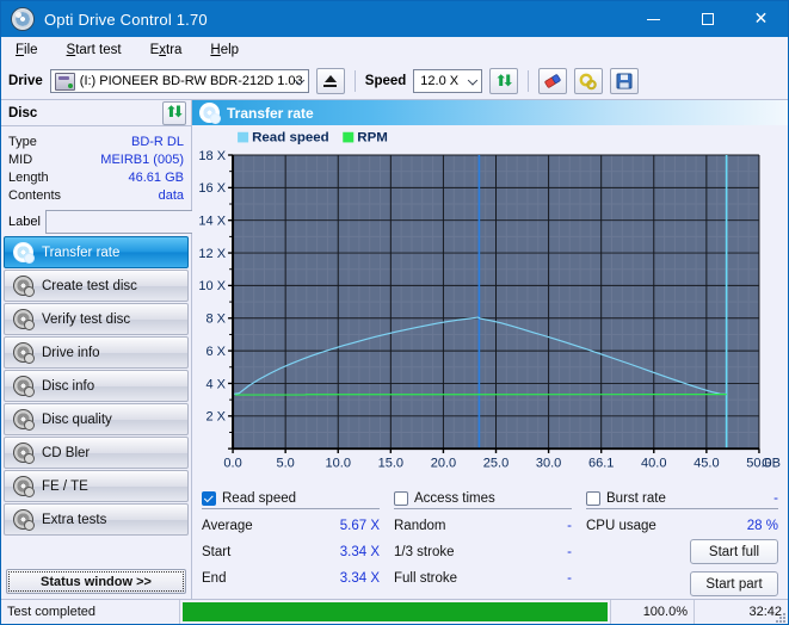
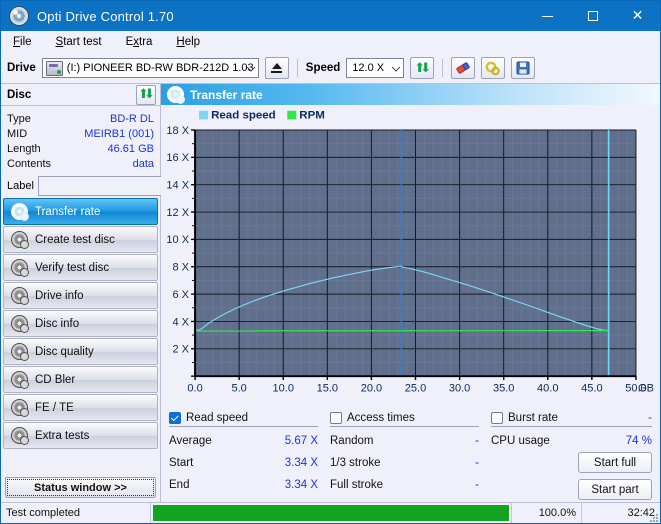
  Opti Drive Control 1.70
  ✕
  File
  Start test
  Extra
  Help
  Drive
  (I:) PIONEER BD-RW BDR-212D 1.03
  Speed
  12.0 X
  ⬆
  ⬇
  Disc
  ⬆
  ⬇
  Type
  BD-R DL
  MID
- MEIRB1 (005)
+ MEIRB1 (001)
  Length
  46.61 GB
  Contents
  data
  Label
  Transfer rate
  Create test disc
  Verify test disc
  Drive info
  Disc info
  Disc quality
  CD Bler
  FE / TE
  Extra tests
  Status window >>
  Transfer rate
  Read speed
  RPM
  2 X
  4 X
  6 X
  8 X
  10 X
  12 X
  14 X
  16 X
  18 X
  0.0
  5.0
  10.0
  15.0
  20.0
  25.0
  30.0
- 66.1
+ 35.0
  40.0
  45.0
  50.0
  GB
  Read speed
  Average
  5.67 X
  Start
  3.34 X
  End
  3.34 X
  Access times
  Random
  -
  1/3 stroke
  -
  Full stroke
  -
  Burst rate
  -
  CPU usage
- 28 %
+ 74 %
  Start full
  Start part
  Test completed
  100.0%
  32:42
